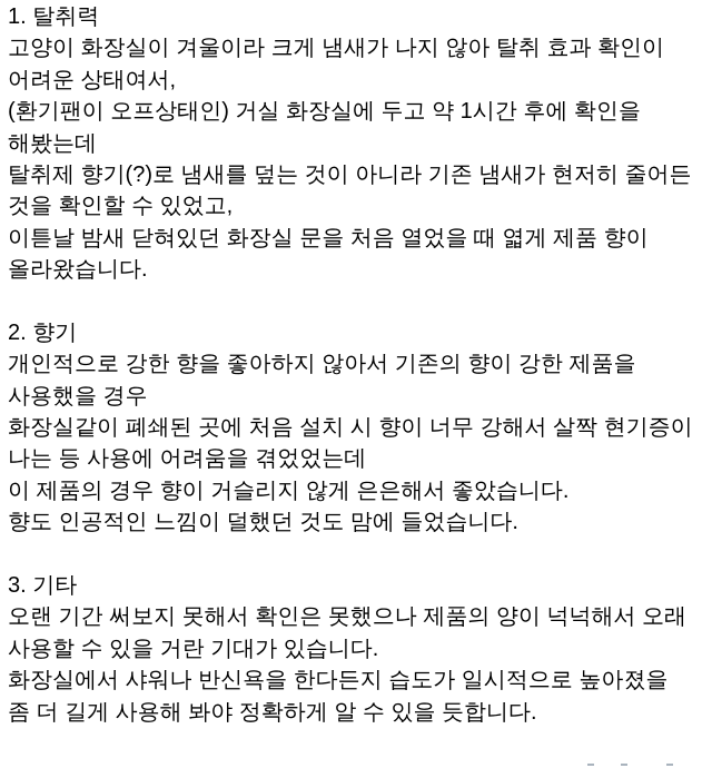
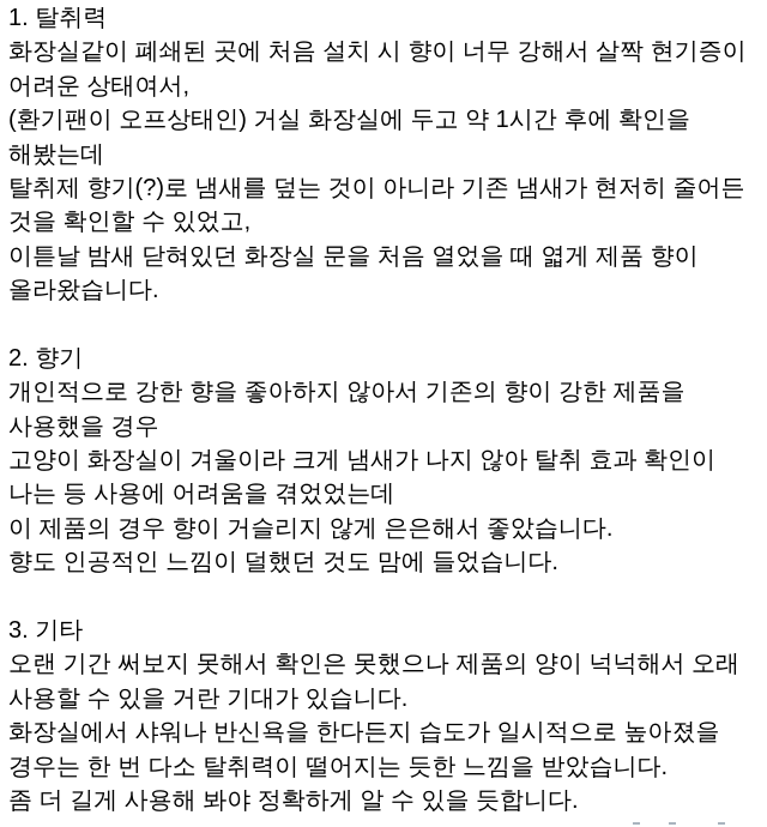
  1. 탈취력
- 고양이 화장실이 겨울이라 크게 냄새가 나지 않아 탈취 효과 확인이
+ 화장실같이 폐쇄된 곳에 처음 설치 시 향이 너무 강해서 살짝 현기증이
  어려운 상태여서,
  (환기팬이 오프상태인) 거실 화장실에 두고 약 1시간 후에 확인을
  해봤는데
  탈취제 향기(?)로 냄새를 덮는 것이 아니라 기존 냄새가 현저히 줄어든
  것을 확인할 수 있었고,
  이튿날 밤새 닫혀있던 화장실 문을 처음 열었을 때 엷게 제품 향이
  올라왔습니다.
  2. 향기
  개인적으로 강한 향을 좋아하지 않아서 기존의 향이 강한 제품을
  사용했을 경우
- 화장실같이 폐쇄된 곳에 처음 설치 시 향이 너무 강해서 살짝 현기증이
+ 고양이 화장실이 겨울이라 크게 냄새가 나지 않아 탈취 효과 확인이
  나는 등 사용에 어려움을 겪었었는데
  이 제품의 경우 향이 거슬리지 않게 은은해서 좋았습니다.
  향도 인공적인 느낌이 덜했던 것도 맘에 들었습니다.
  3. 기타
  오랜 기간 써보지 못해서 확인은 못했으나 제품의 양이 넉넉해서 오래
  사용할 수 있을 거란 기대가 있습니다.
  화장실에서 샤워나 반신욕을 한다든지 습도가 일시적으로 높아졌을
+ 경우는 한 번 다소 탈취력이 떨어지는 듯한 느낌을 받았습니다.
  좀 더 길게 사용해 봐야 정확하게 알 수 있을 듯합니다.
